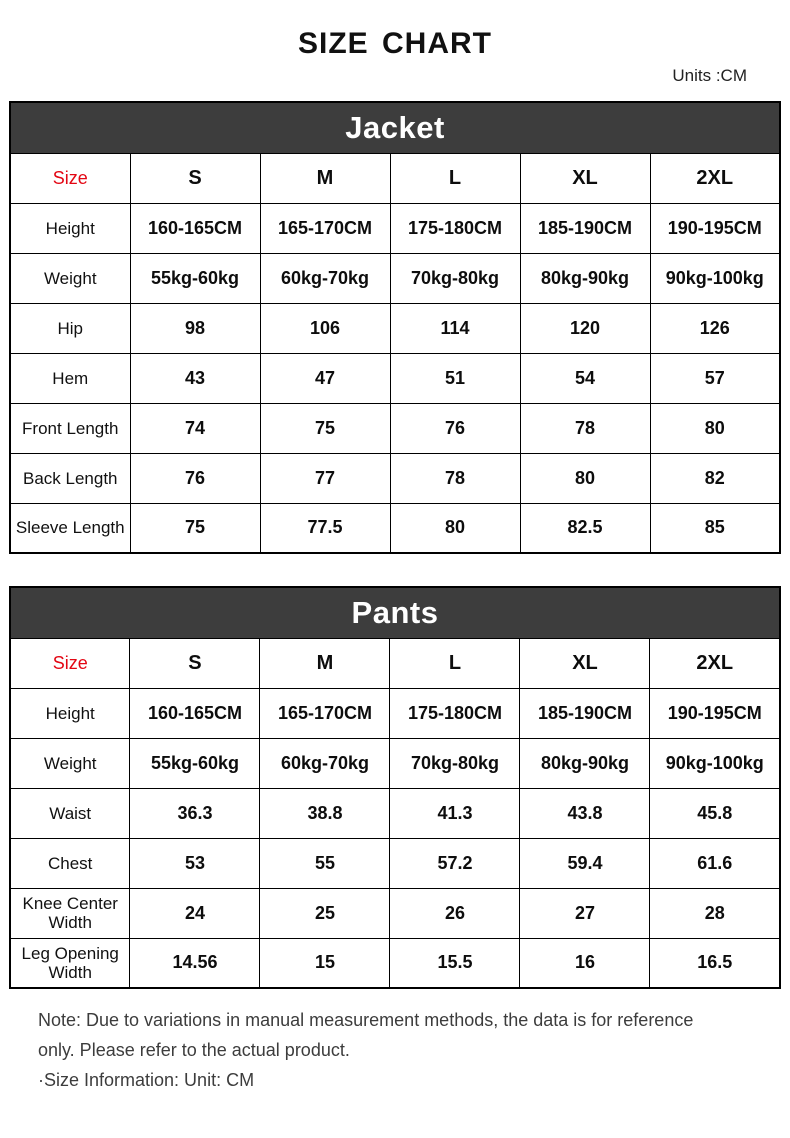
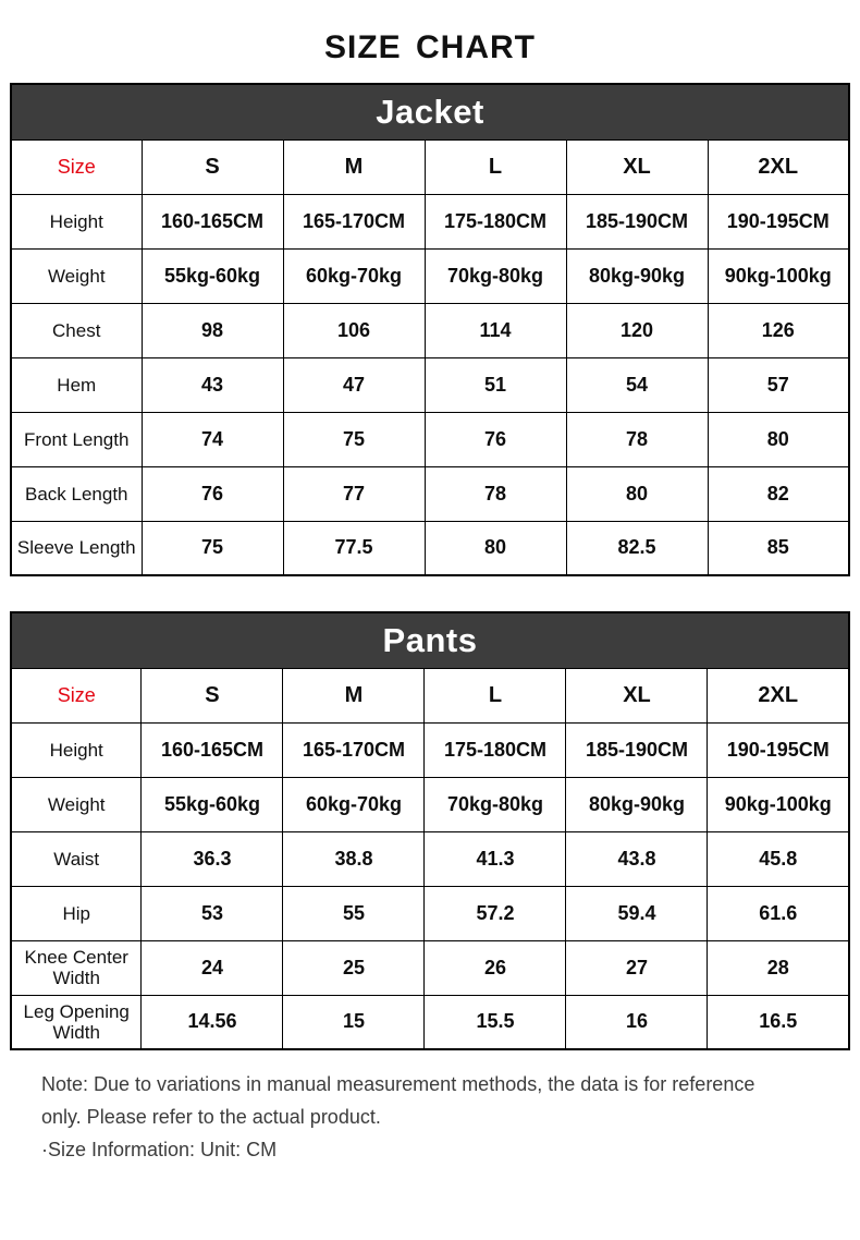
  SIZE CHART
- Units :CM
  Jacket
  Size	S	M	L	XL	2XL
  Height	160-165CM	165-170CM	175-180CM	185-190CM	190-195CM
  Weight	55kg-60kg	60kg-70kg	70kg-80kg	80kg-90kg	90kg-100kg
- Hip	98	106	114	120	126
+ Chest	98	106	114	120	126
  Hem	43	47	51	54	57
  Front Length	74	75	76	78	80
  Back Length	76	77	78	80	82
  Sleeve Length	75	77.5	80	82.5	85
  Pants
  Size	S	M	L	XL	2XL
  Height	160-165CM	165-170CM	175-180CM	185-190CM	190-195CM
  Weight	55kg-60kg	60kg-70kg	70kg-80kg	80kg-90kg	90kg-100kg
  Waist	36.3	38.8	41.3	43.8	45.8
- Chest	53	55	57.2	59.4	61.6
+ Hip	53	55	57.2	59.4	61.6
  Knee Center Width	24	25	26	27	28
  Leg Opening Width	14.56	15	15.5	16	16.5
  Note: Due to variations in manual measurement methods, the data is for reference
  only. Please refer to the actual product.
  ·Size Information: Unit: CM
